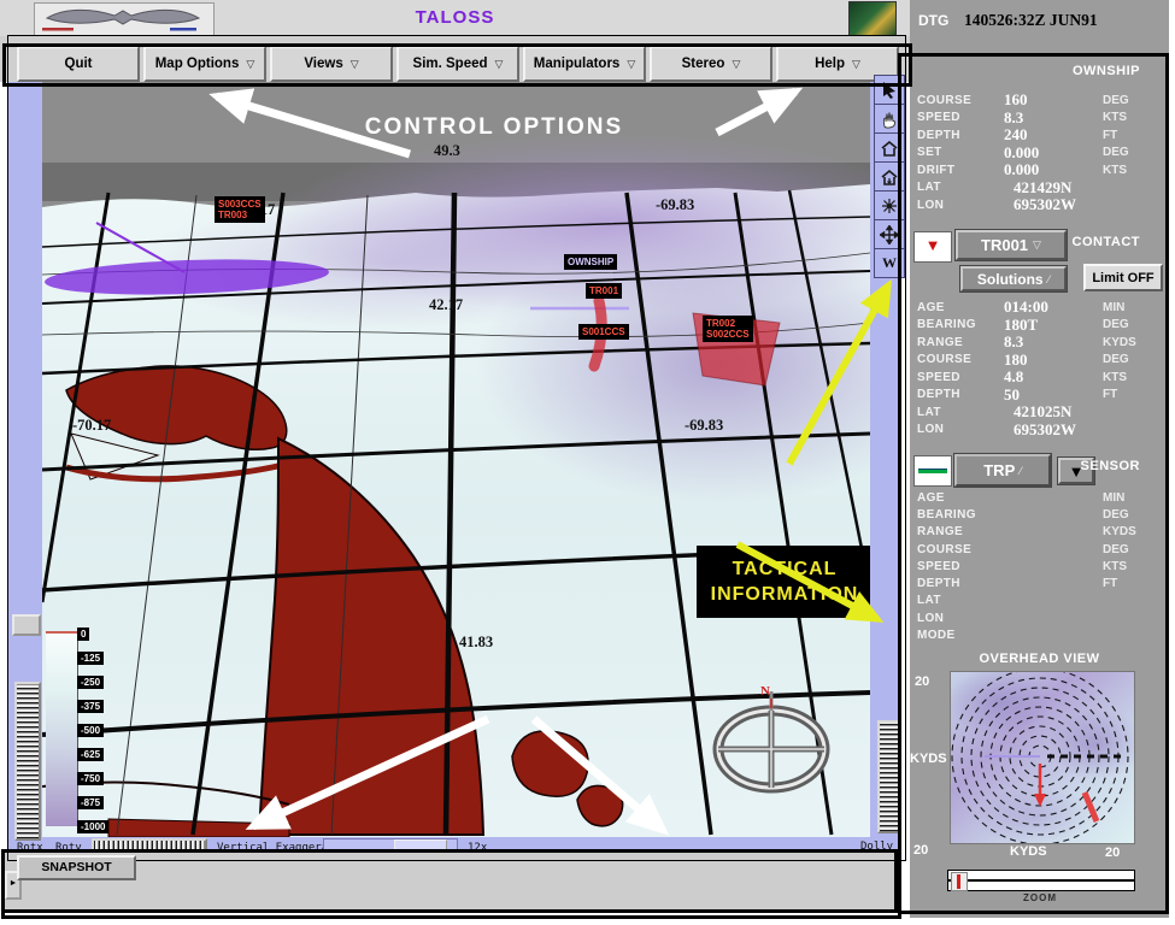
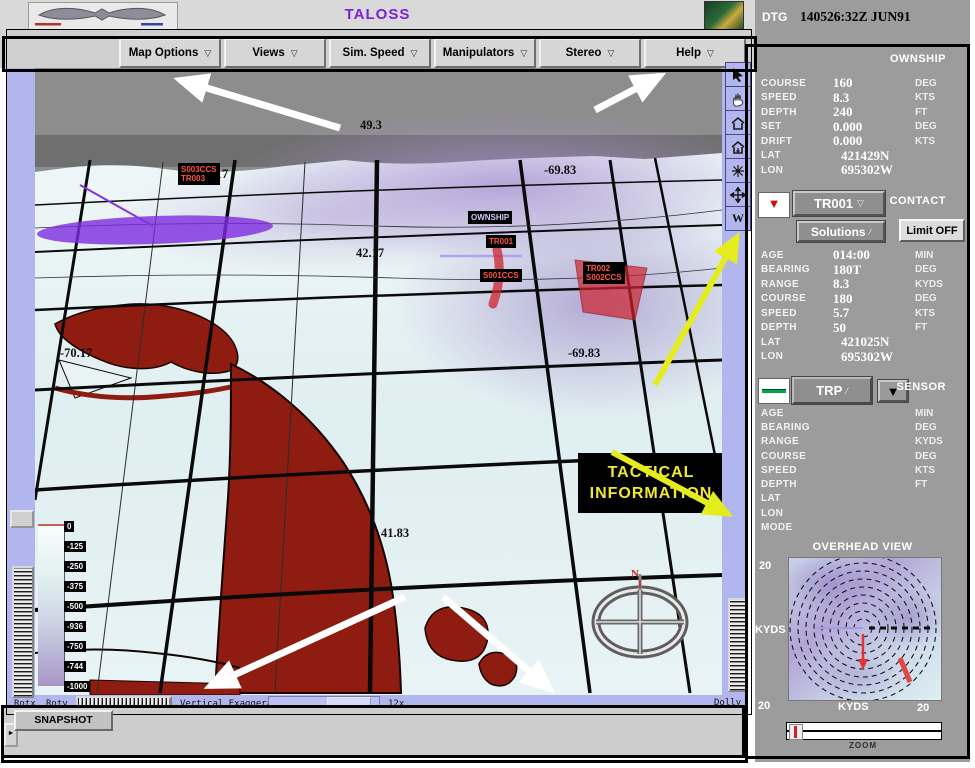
  TALOSS
- Quit
  Map Options
  ▽
  Views
  ▽
  Sim. Speed
  ▽
  Manipulators
  ▽
  Stereo
  ▽
  Help
  ▽
- CONTROL OPTIONS
  49.3
  -69.83
  42.17
  -70.17
  -69.83
  41.83
  S003CCS
  TR003
  OWNSHIP
  TR001
  S001CCS
  TR002
  S002CCS
  TACCAL
  INFORMATN
  0
  -125
  -250
  -375
  -500
- -625
+ -936
  -750
- -875
+ -744
  -1000
  N
  W
  Rotx
  Roty
  Vertical Exagger
  12x
  Dolly
  SNAPSHOT
  DTG
  140526:32Z JUN91
  OWNSHIP
  COURSE
  160
  DEG
  SPEED
  8.3
  KTS
  DEPTH
  240
  FT
  SET
  0.000
  DEG
  DRIFT
  0.000
  KTS
  LAT
  421429N
  LON
  695302W
  ▼
  TR001
  ▽
  CONTACT
  Solutions
  ⁄
  Limit OFF
  AGE
  014:00
  MIN
  BEARING
  180T
  DEG
  RANGE
  8.3
  KYDS
  COURSE
  180
  DEG
  SPEED
- 4.8
+ 5.7
  KTS
  DEPTH
  50
  FT
  LAT
  421025N
  LON
  695302W
  TRP
  ⁄
  ▼
  SENSOR
  AGE
  MIN
  BEARING
  DEG
  RANGE
  KYDS
  COURSE
  DEG
  SPEED
  KTS
  DEPTH
  FT
  LAT
  LON
  MODE
  OVERHEAD VIEW
  20
  KYDS
  20
  KYDS
  20
  ZOOM
